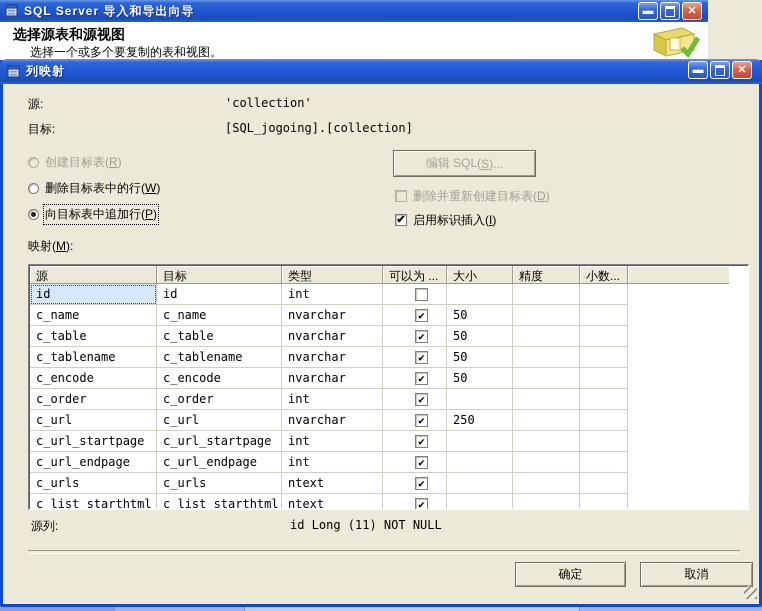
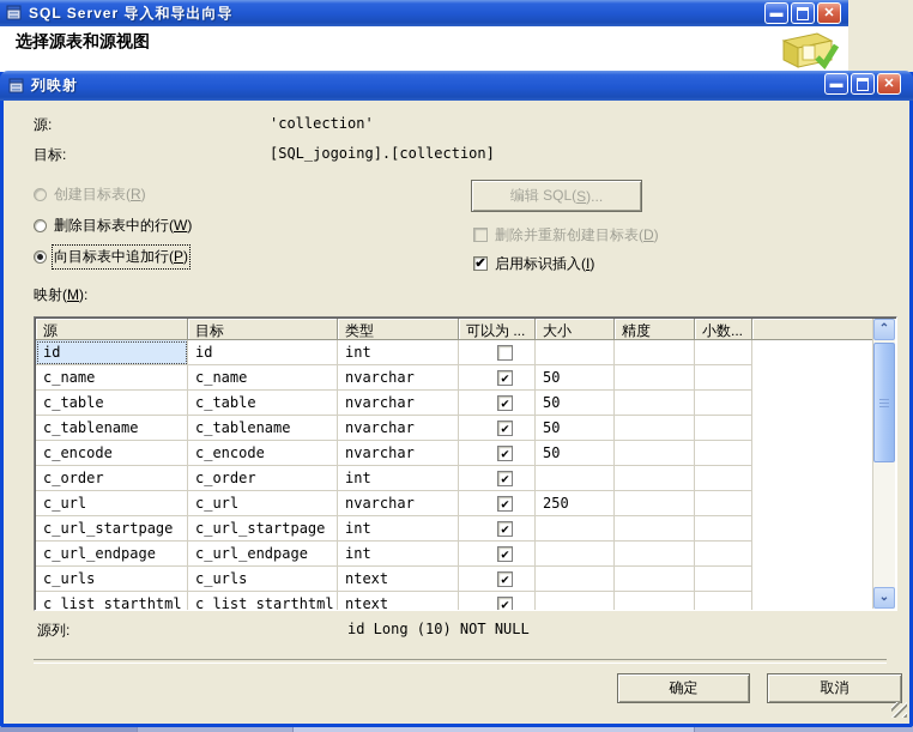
  SQL Server 导入和导出向导
  ▬
  ✕
  选择源表和源视图
- 选择一个或多个要复制的表和视图。
  列映射
  ▬
  ✕
  源:
  'collection'
  目标:
  [SQL_jogoing].[collection]
  创建目标表(R)
  删除目标表中的行(W)
  向目标表中追加行(P)
  编辑 SQL(
  S
  )...
  删除并重新创建目标表(D)
  ✔
  启用标识插入(I)
  映射(M):
  源
  目标
  类型
  可以为 ...
  大小
  精度
  小数...
  id
  id
  int
  c_name
  c_name
  nvarchar
  ✔
  50
  c_table
  c_table
  nvarchar
  ✔
  50
  c_tablename
  c_tablename
  nvarchar
  ✔
  50
  c_encode
  c_encode
  nvarchar
  ✔
  50
  c_order
  c_order
  int
  ✔
  c_url
  c_url
  nvarchar
  ✔
  250
  c_url_startpage
  c_url_startpage
  int
  ✔
  c_url_endpage
  c_url_endpage
  int
  ✔
  c_urls
  c_urls
  ntext
  ✔
  c_list_starthtml
  c_list_starthtml
  ntext
  ✔
+ ⌃
+ ⌄
  源列:
- id Long (11) NOT NULL
+ id Long (10) NOT NULL
  确定
  取消
